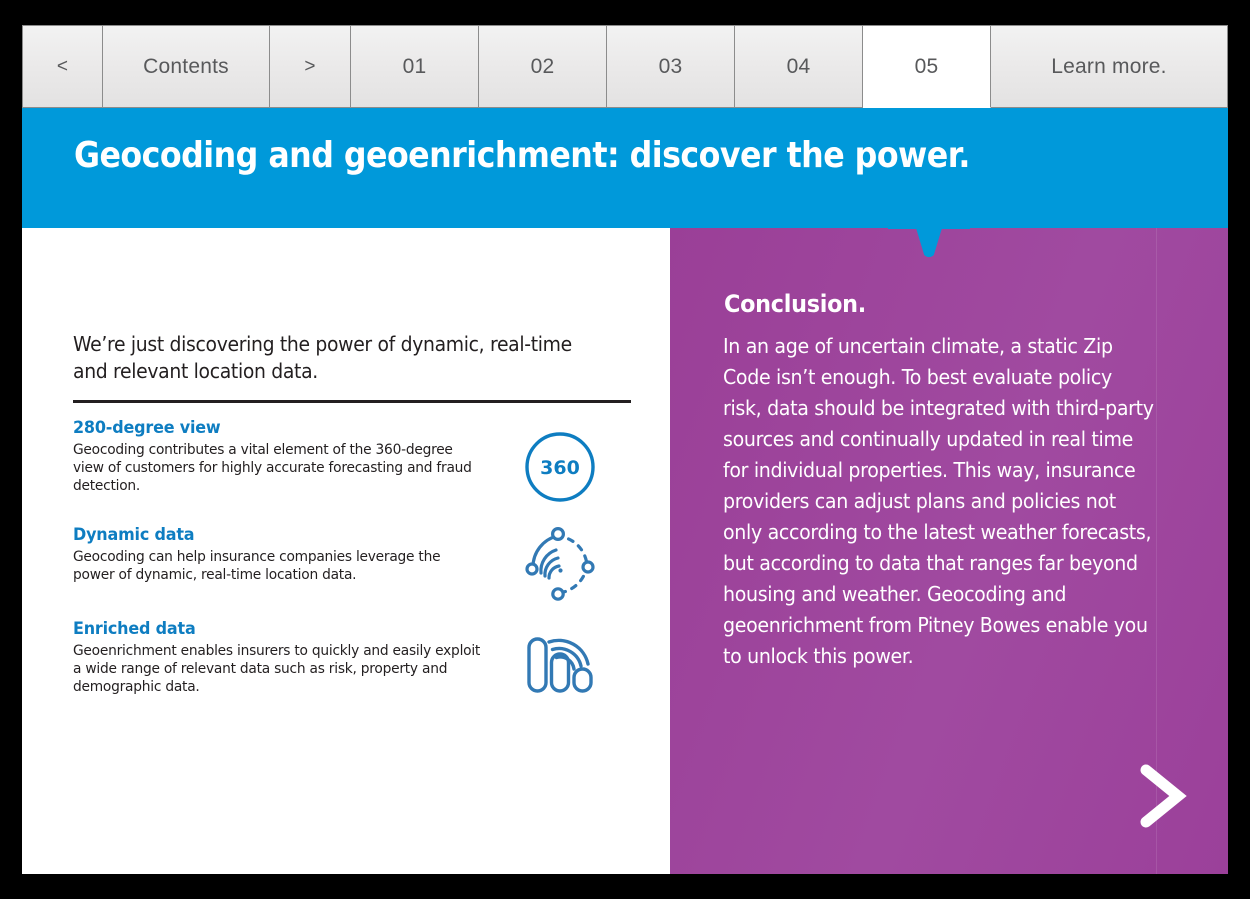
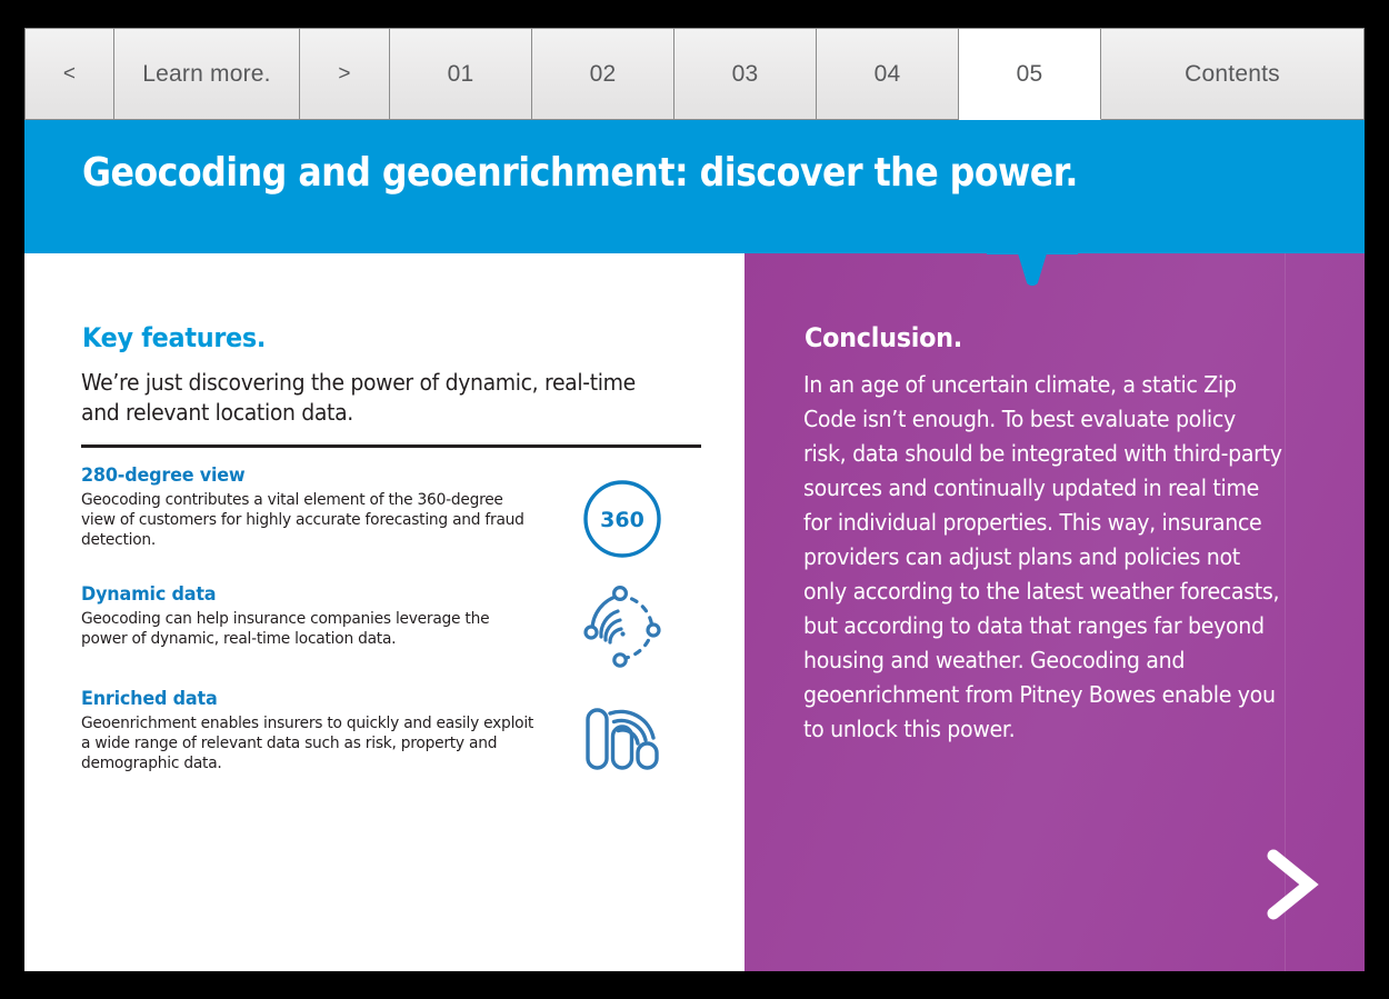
  <
- Contents
+ Learn more.
  >
  01
  02
  03
  04
  05
- Learn more.
+ Contents
  Geocoding and geoenrichment: discover the power.
+ Key features.
  We’re just discovering the power of dynamic, real-time and relevant location data.
  280-degree view
  Geocoding contributes a vital element of the 360-degree view of customers for highly accurate forecasting and fraud detection.
  Dynamic data
  Geocoding can help insurance companies leverage the power of dynamic, real-time location data.
  Enriched data
  Geoenrichment enables insurers to quickly and easily exploit a wide range of relevant data such as risk, property and demographic data.
  360
  Conclusion.
  In an age of uncertain climate, a static Zip Code isn’t enough. To best evaluate policy risk, data should be integrated with third-party sources and continually updated in real time for individual properties. This way, insurance providers can adjust plans and policies not only according to the latest weather forecasts, but according to data that ranges far beyond housing and weather. Geocoding and geoenrichment from Pitney Bowes enable you to unlock this power.
